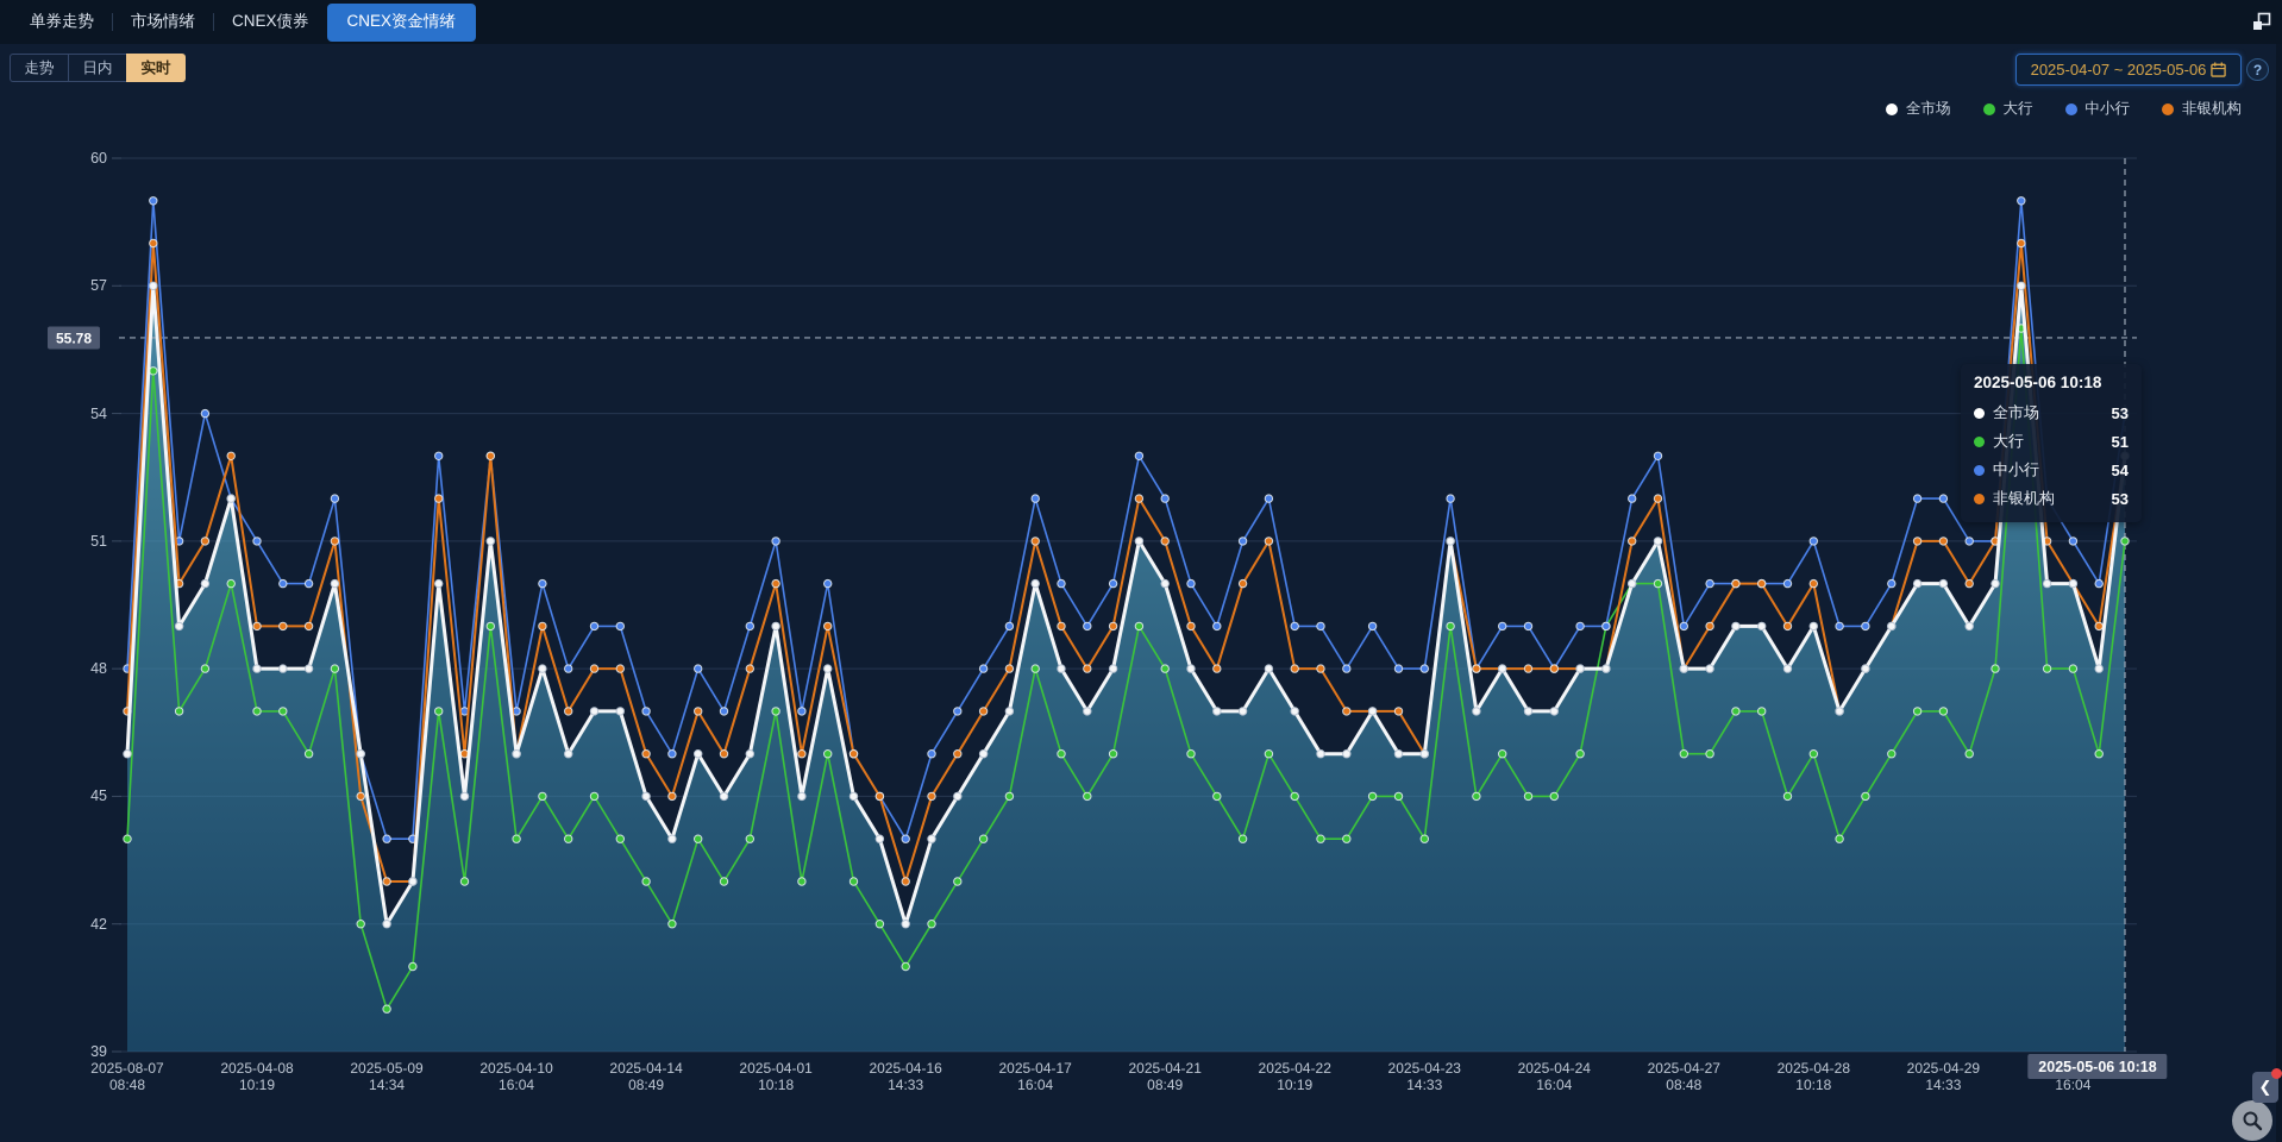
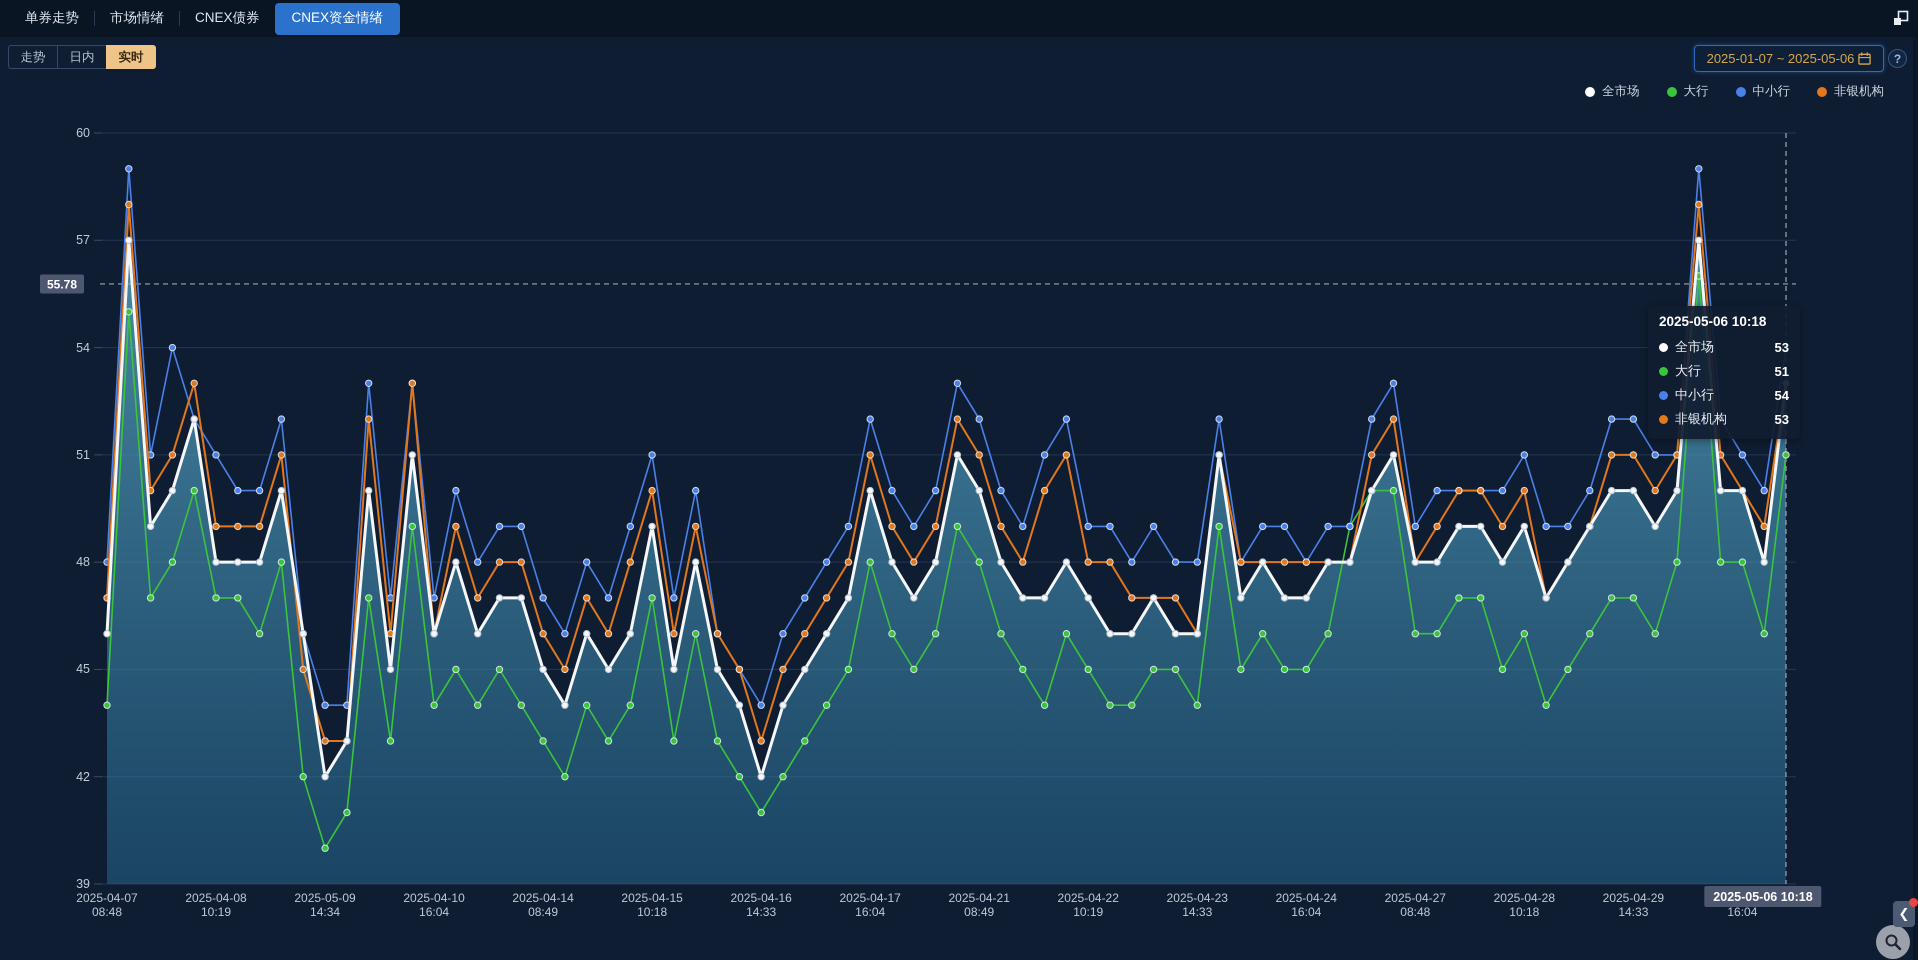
  单券走势
  市场情绪
  CNEX债券
  CNEX资金情绪
  走势
  日内
  实时
- 2025-04-07 ~ 2025-05-06
+ 2025-01-07 ~ 2025-05-06
  ?
  全市场
  大行
  中小行
  非银机构
  60
  57
  54
  51
  48
  45
  42
  39
- 2025-08-07
+ 2025-04-07
  08:48
  2025-04-08
  10:19
  2025-05-09
  14:34
  2025-04-10
  16:04
  2025-04-14
  08:49
- 2025-04-01
+ 2025-04-15
  10:18
  2025-04-16
  14:33
  2025-04-17
  16:04
  2025-04-21
  08:49
  2025-04-22
  10:19
  2025-04-23
  14:33
  2025-04-24
  16:04
  2025-04-27
  08:48
  2025-04-28
  10:18
  2025-04-29
  14:33
  16:04
  55.78
  2025-05-06 10:18
  2025-05-06 10:18
  全市场
  53
  大行
  51
  中小行
  54
  非银机构
  53
  ❮
